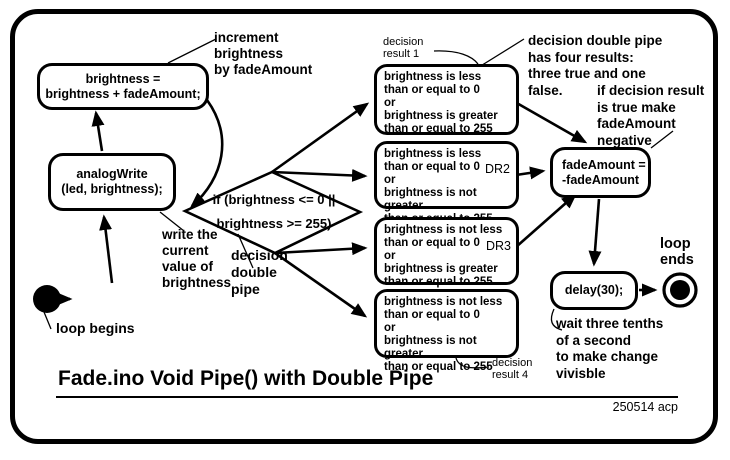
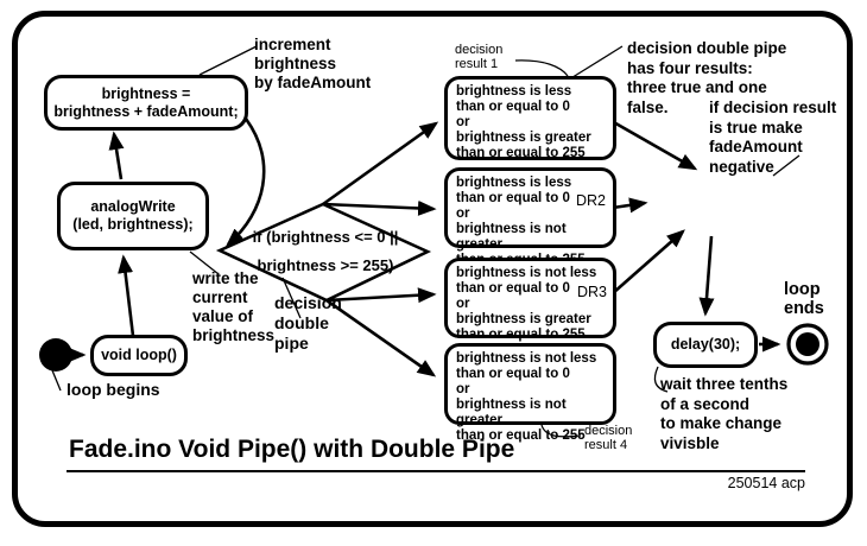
  brightness =
  brightness + fadeAmount;
  analogWrite
  (led, brightness);
+ void loop()
  if (brightness <= 0 ||
  brightness >= 255)
  brightness is less
  than or equal to 0
  or
  brightness is greater
  than or equal to 255
  brightness is less
  than or equal to 0
  or
  brightness is not greater
  brightness is not less
  than or equal to 0
  or
  brightness is greater
  than or equal to 255
  brightness is not less
  than or equal to 0
  or
  brightness is not greater
  than or equal to 255
- fadeAmount =
- -fadeAmount
  delay(30);
  decision
  result 1
  decision
  result 4
  DR2
  DR3
  increment
  brightness
  by fadeAmount
  write the
  current
  value of
  brightness
  loop begins
  decision
  double
  pipe
  decision double pipe
  has four results:
  three true and one
  false.
  if decision result
  is true make
  fadeAmount
  negative
  loop
  ends
  wait three tenths
  of a second
  to make change
  vivisble
  Fade.ino Void Pipe() with Double Pipe
  250514 acp
